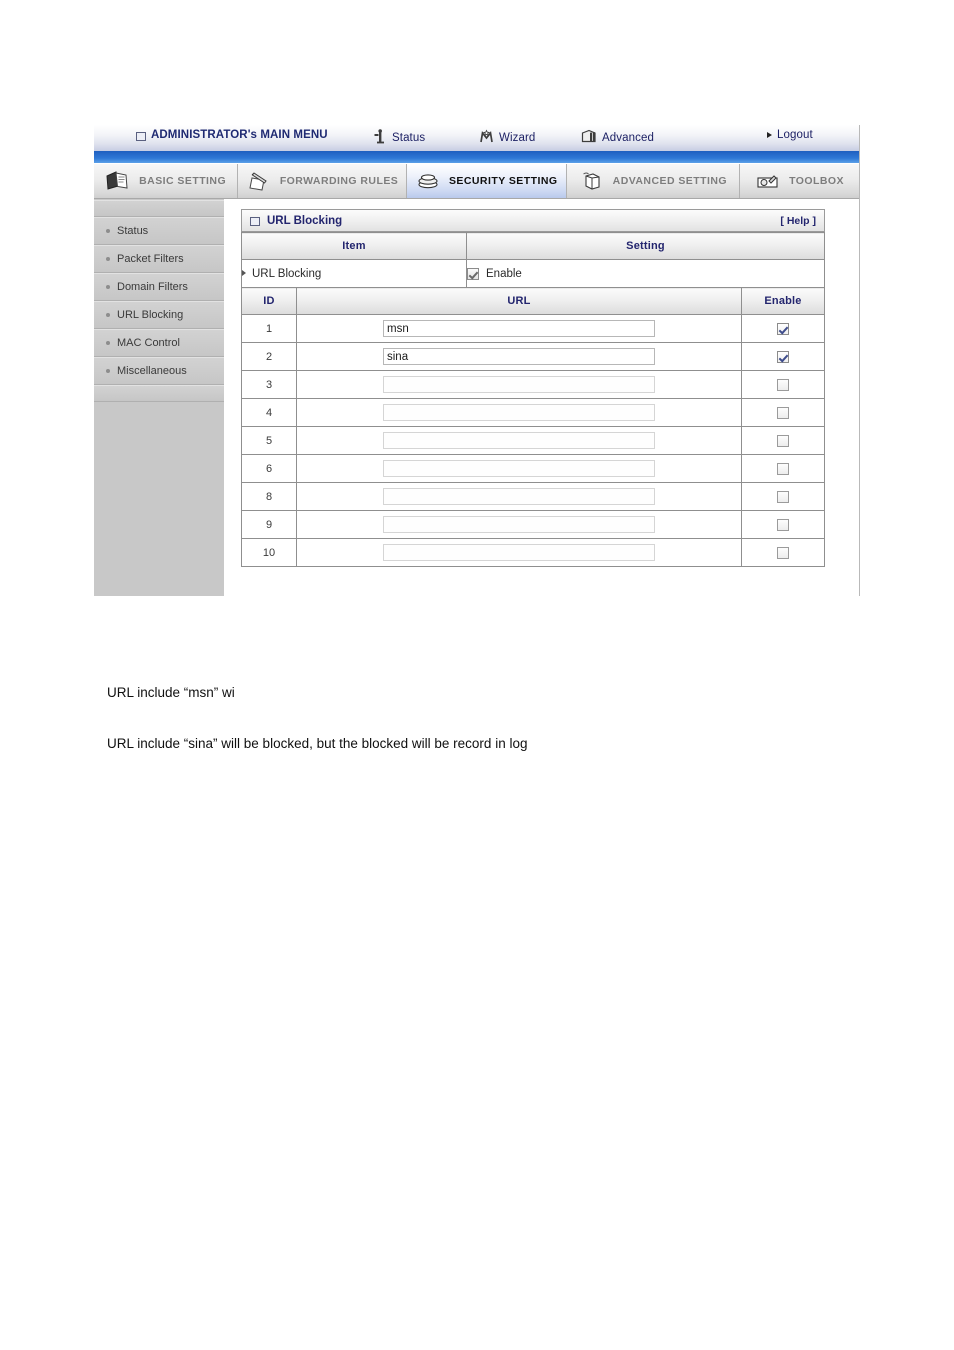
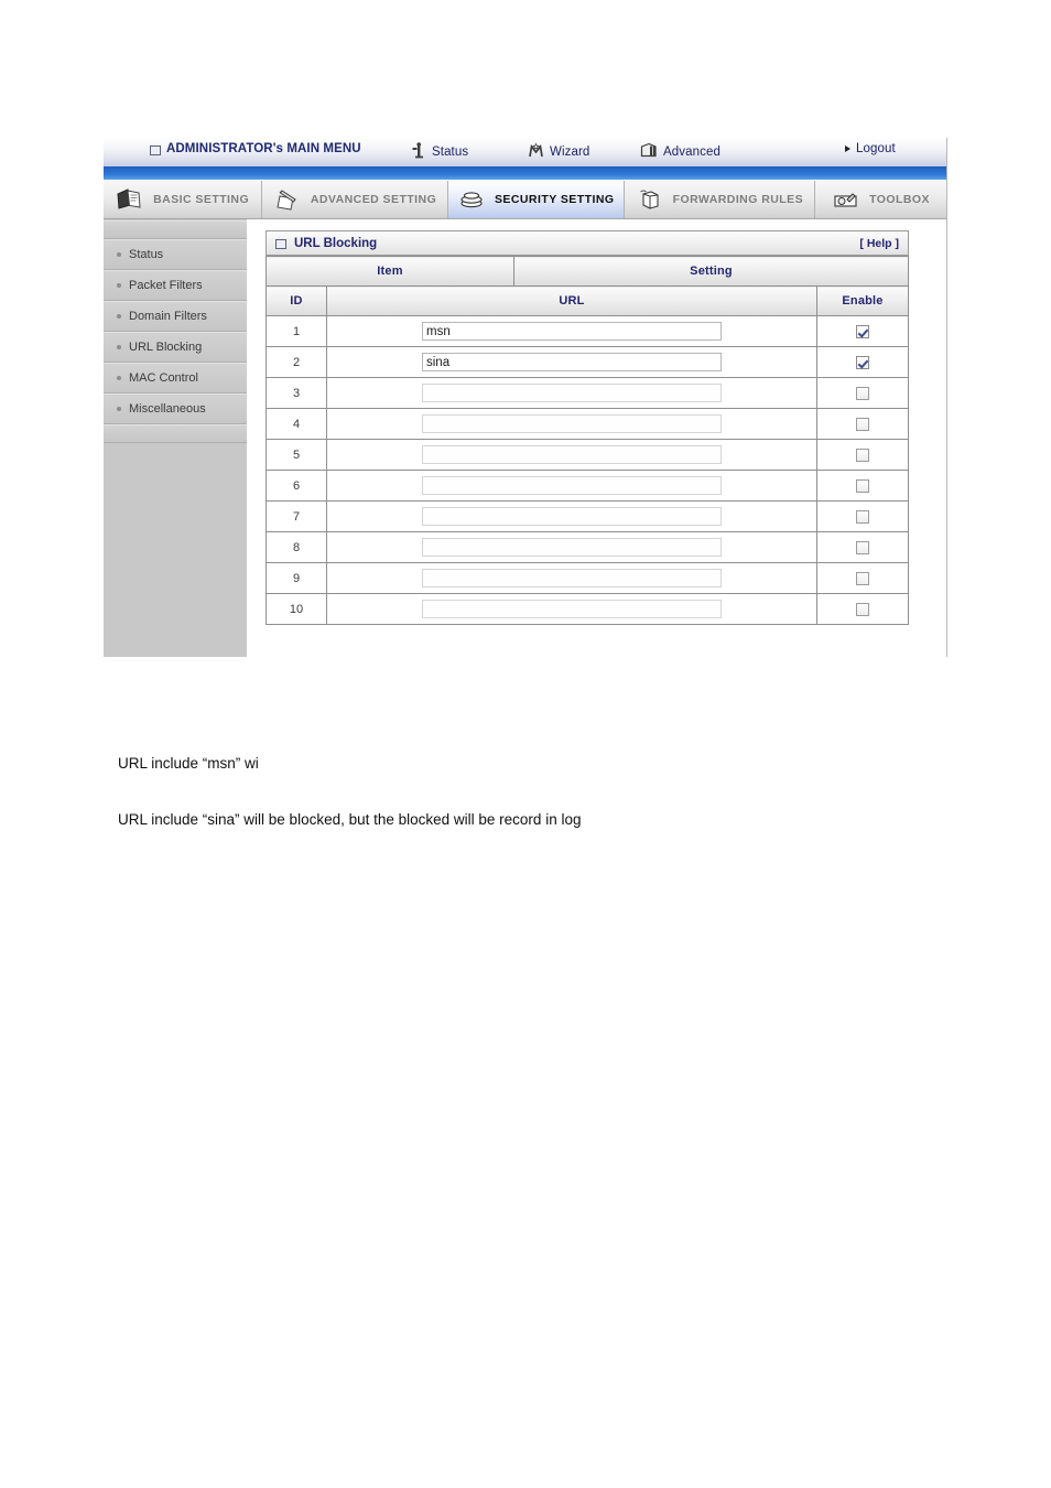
  ADMINISTRATOR's MAIN MENU
  Status
  Wizard
  Advanced
  Logout
  BASIC SETTING
- FORWARDING RULES
+ ADVANCED SETTING
  SECURITY SETTING
- ADVANCED SETTING
+ FORWARDING RULES
  TOOLBOX
  Status
  Packet Filters
  Domain Filters
  URL Blocking
  MAC Control
  Miscellaneous
  URL Blocking
  [ Help ]
  Item	Setting
- URL Blocking	Enable
  ID	URL	Enable
  1	msn
  2	sina
  3
  4
  5
  6
+ 7
  8
  9
  10
  URL include “msn” wi
  URL include “sina” will be blocked, but the blocked will be record in log
